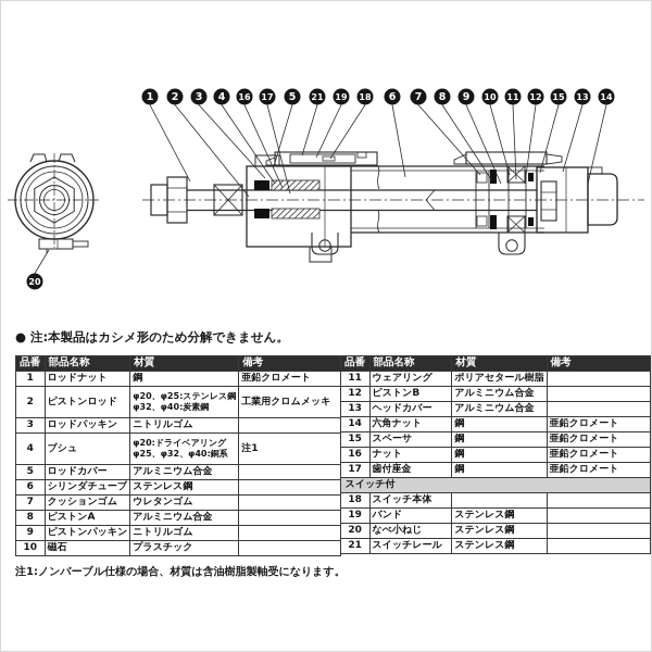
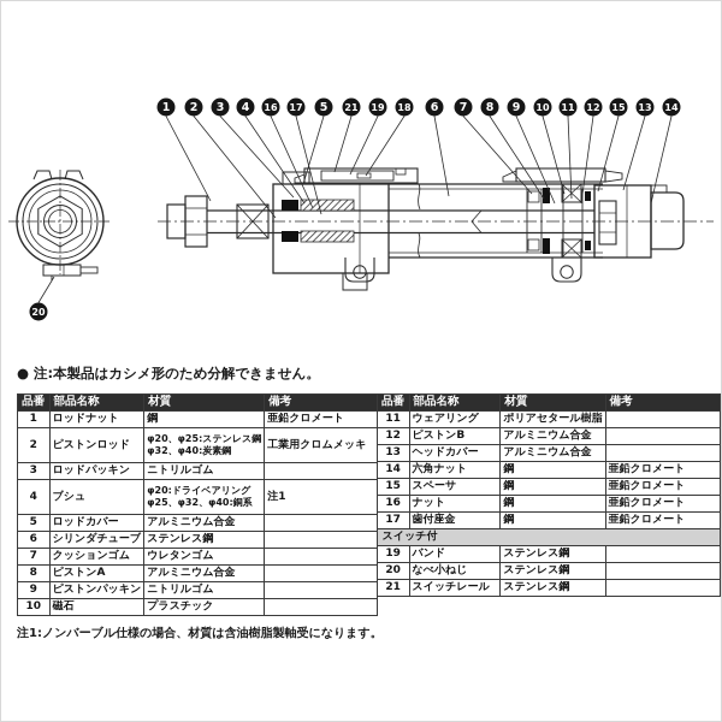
  1
  2
  3
  4
  16
  17
  5
  21
  19
  18
  6
  7
  8
  9
  10
  11
  12
  15
  13
  14
  20
  ● 注:本製品はカシメ形のため分解できません。
  品番	部品名称	材質	備考
  1	ロッドナット	鋼	亜鉛クロメート
  2	ピストンロッド	φ20、φ25:ステンレス鋼φ32、φ40:炭素鋼	工業用クロムメッキ
  3	ロッドパッキン	ニトリルゴム
  4	ブシュ	φ20:ドライベアリングφ25、φ32、φ40:銅系	注1
  5	ロッドカバー	アルミニウム合金
  6	シリンダチューブ	ステンレス鋼
  7	クッションゴム	ウレタンゴム
  8	ピストンA	アルミニウム合金
  9	ピストンパッキン	ニトリルゴム
  10	磁石	プラスチック
  品番	部品名称	材質	備考
  11	ウェアリング	ポリアセタール樹脂
  12	ピストンB	アルミニウム合金
  13	ヘッドカバー	アルミニウム合金
  14	六角ナット	鋼	亜鉛クロメート
  15	スペーサ	鋼	亜鉛クロメート
  16	ナット	鋼	亜鉛クロメート
  17	歯付座金	鋼	亜鉛クロメート
  スイッチ付
- 18	スイッチ本体
  19	バンド	ステンレス鋼
  20	なべ小ねじ	ステンレス鋼
  21	スイッチレール	ステンレス鋼
  注1:ノンバーブル仕様の場合、材質は含油樹脂製軸受になります。
